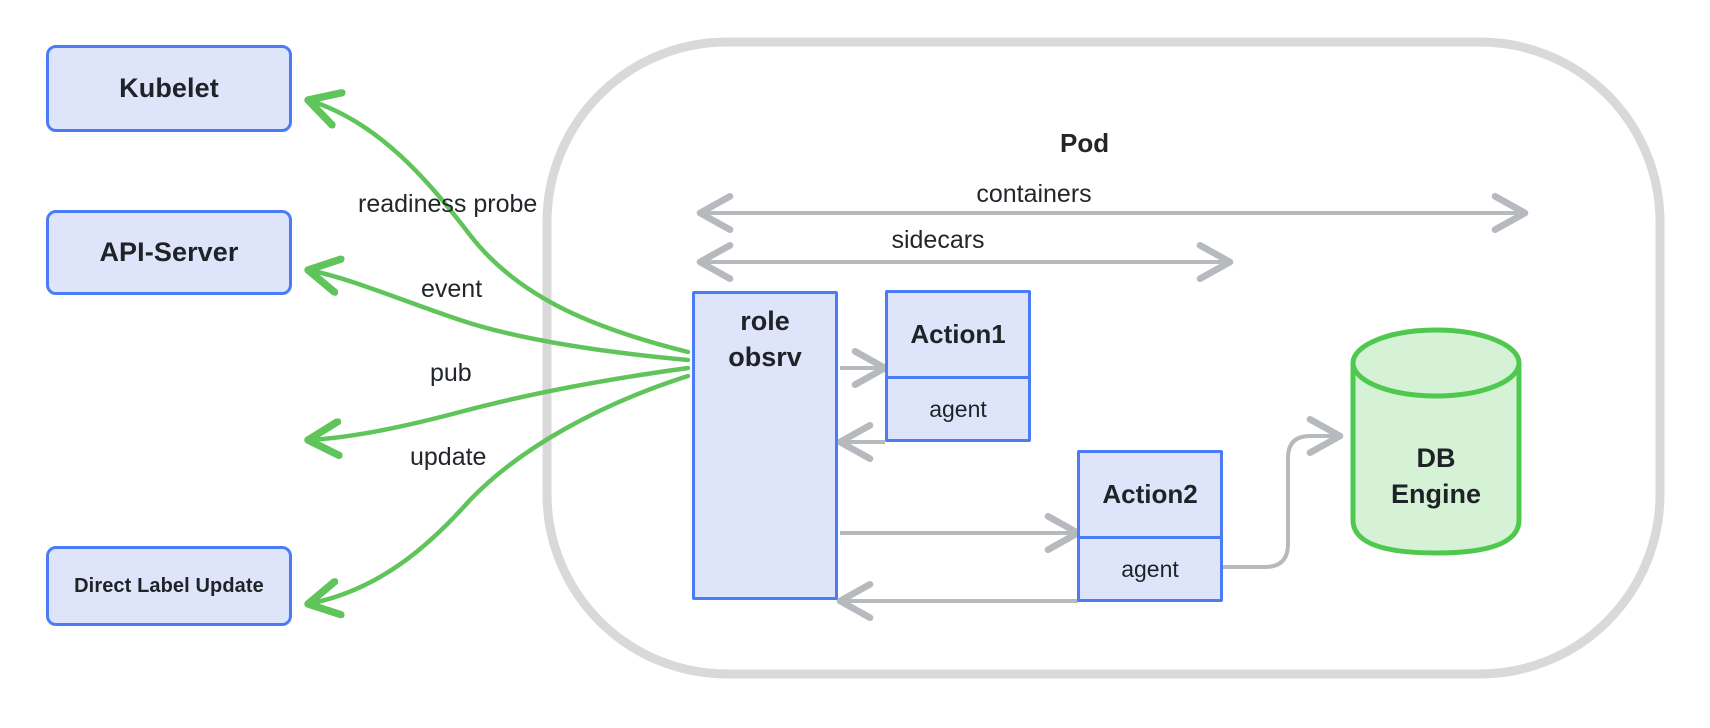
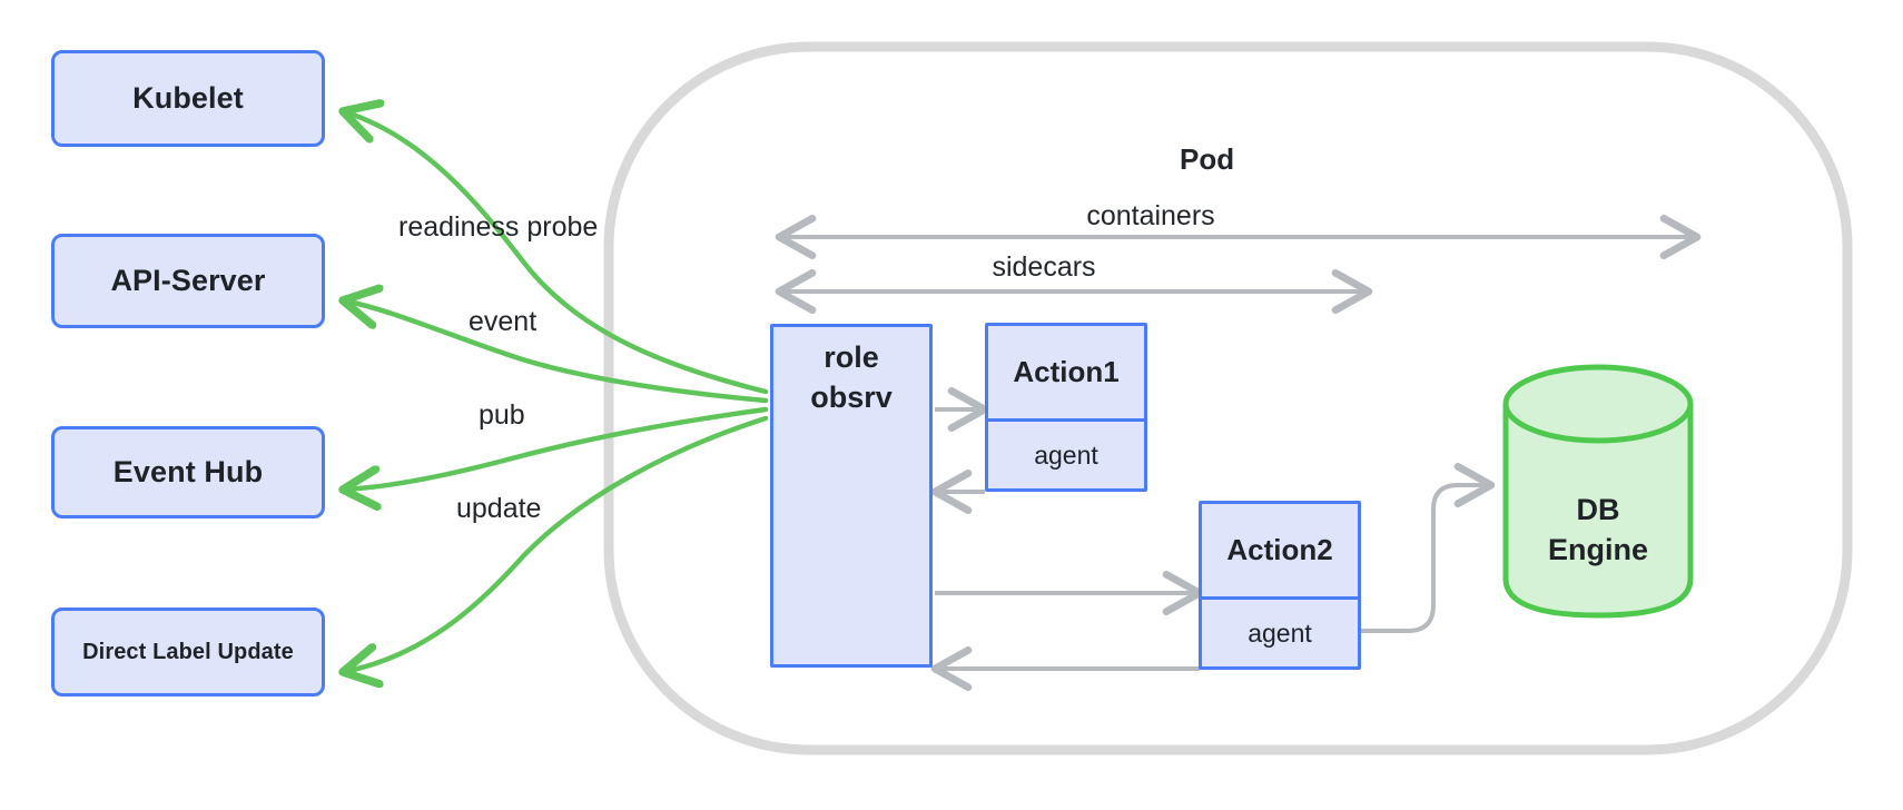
  Kubelet
  API-Server
+ Event Hub
  Direct Label Update
  readiness probe
  event
  pub
  update
  Pod
  containers
  sidecars
  role
  obsrv
  Action1
  agent
  Action2
  agent
  DB
  Engine
